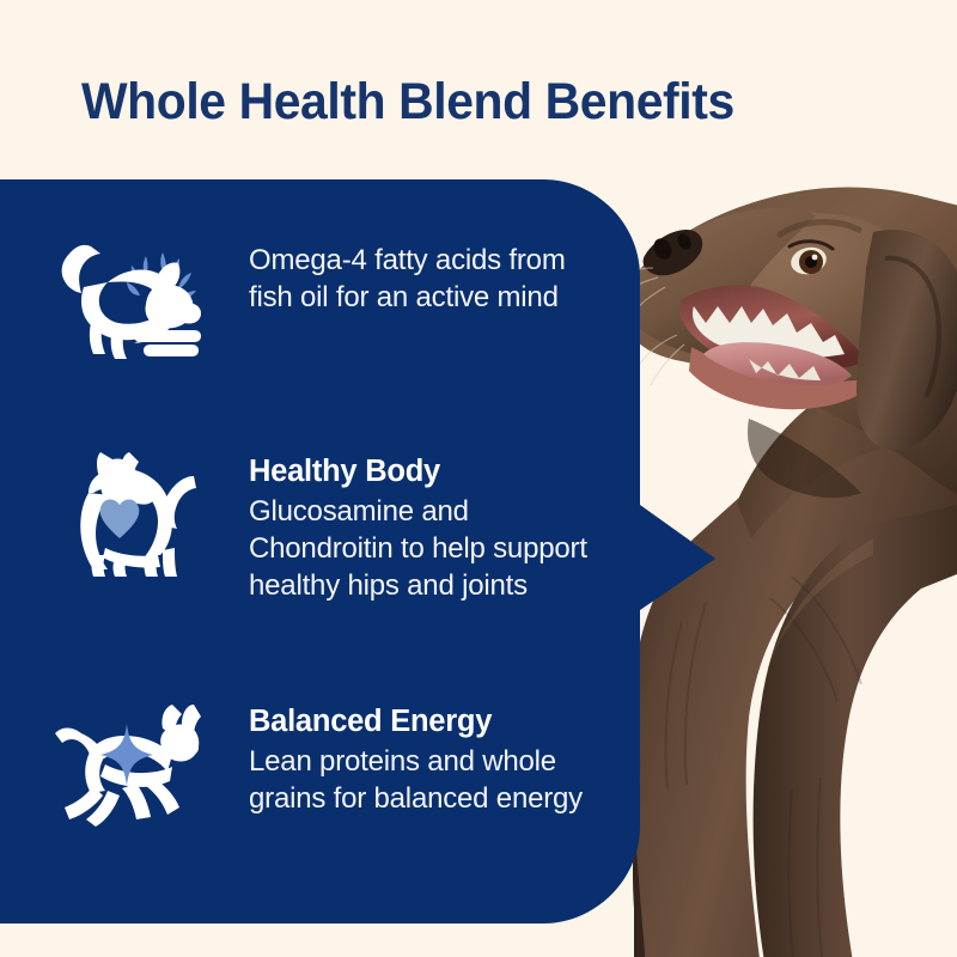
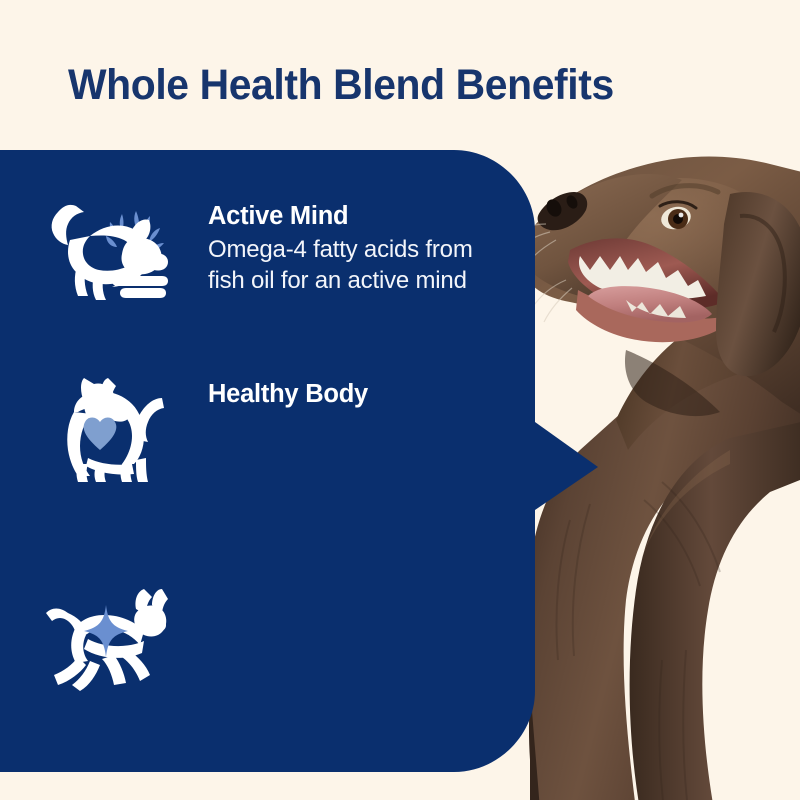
  Whole Health Blend Benefits
+ Active Mind
  Omega-4 fatty acids from fish oil for an active mind
  Healthy Body
- Glucosamine and Chondroitin to help support healthy hips and joints
- Balanced Energy
- Lean proteins and whole grains for balanced energy
